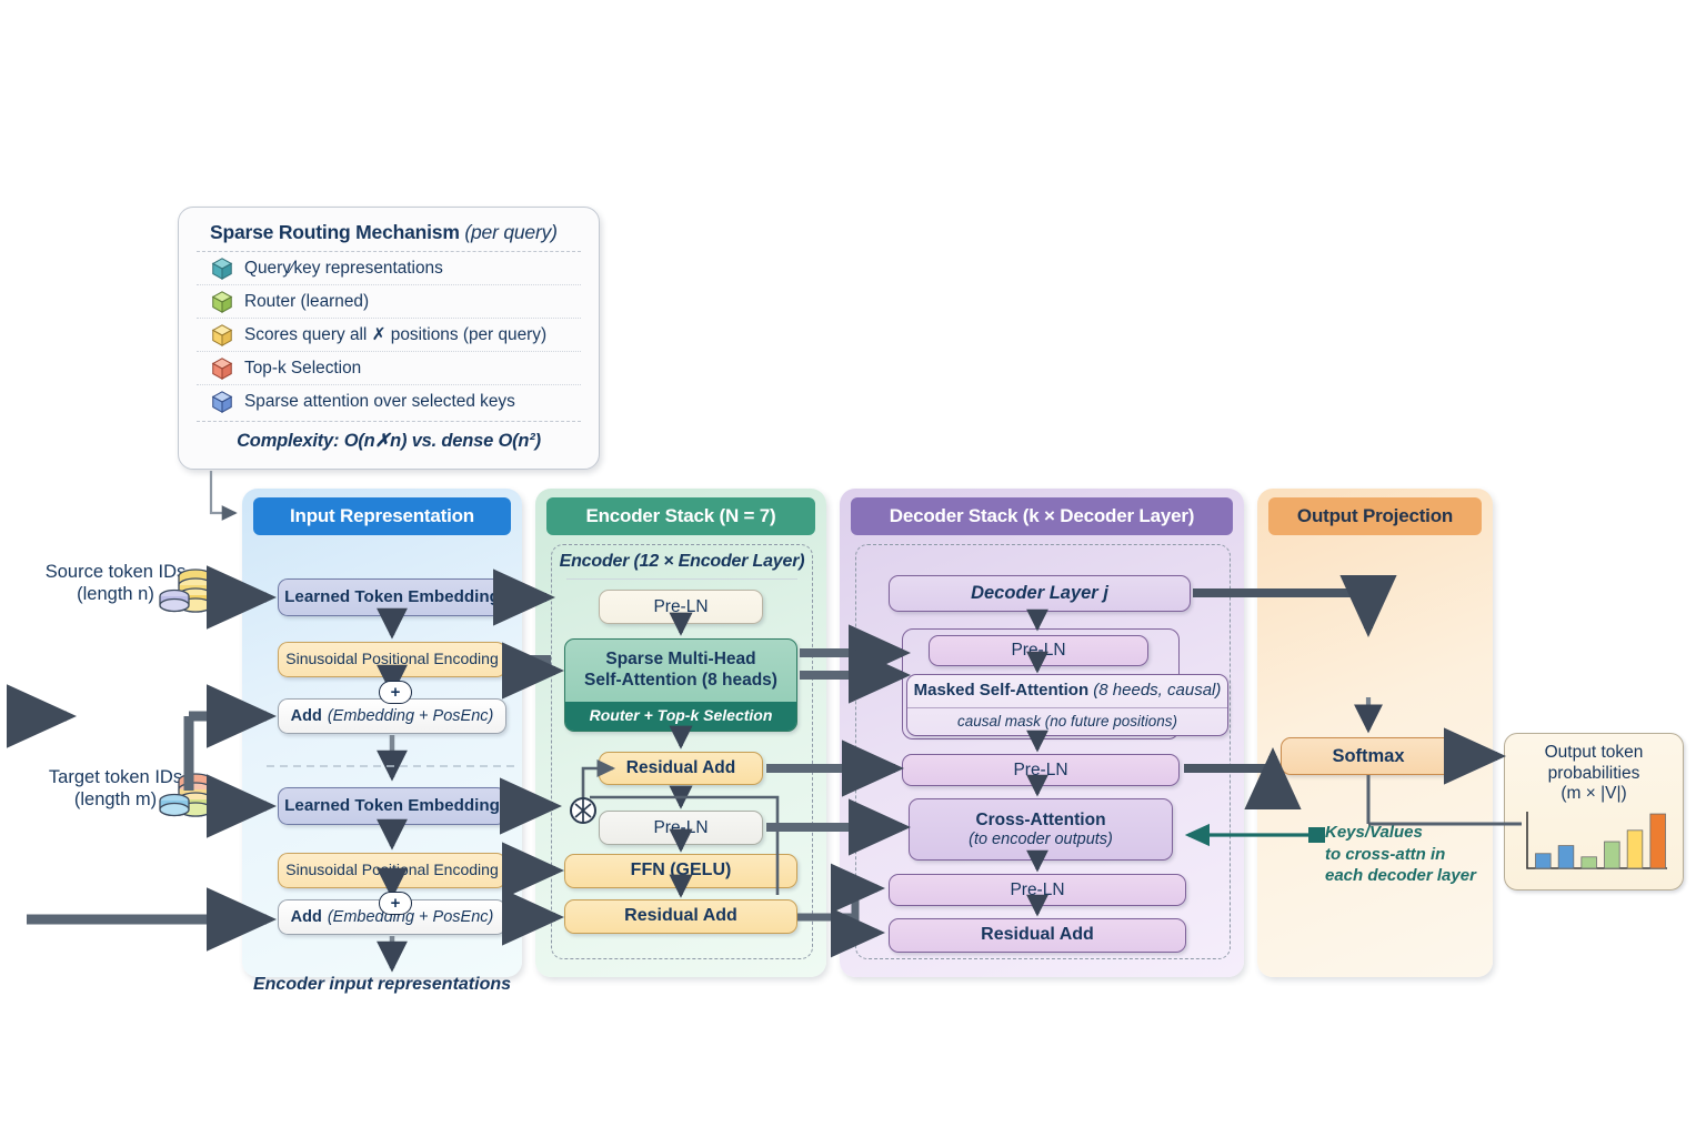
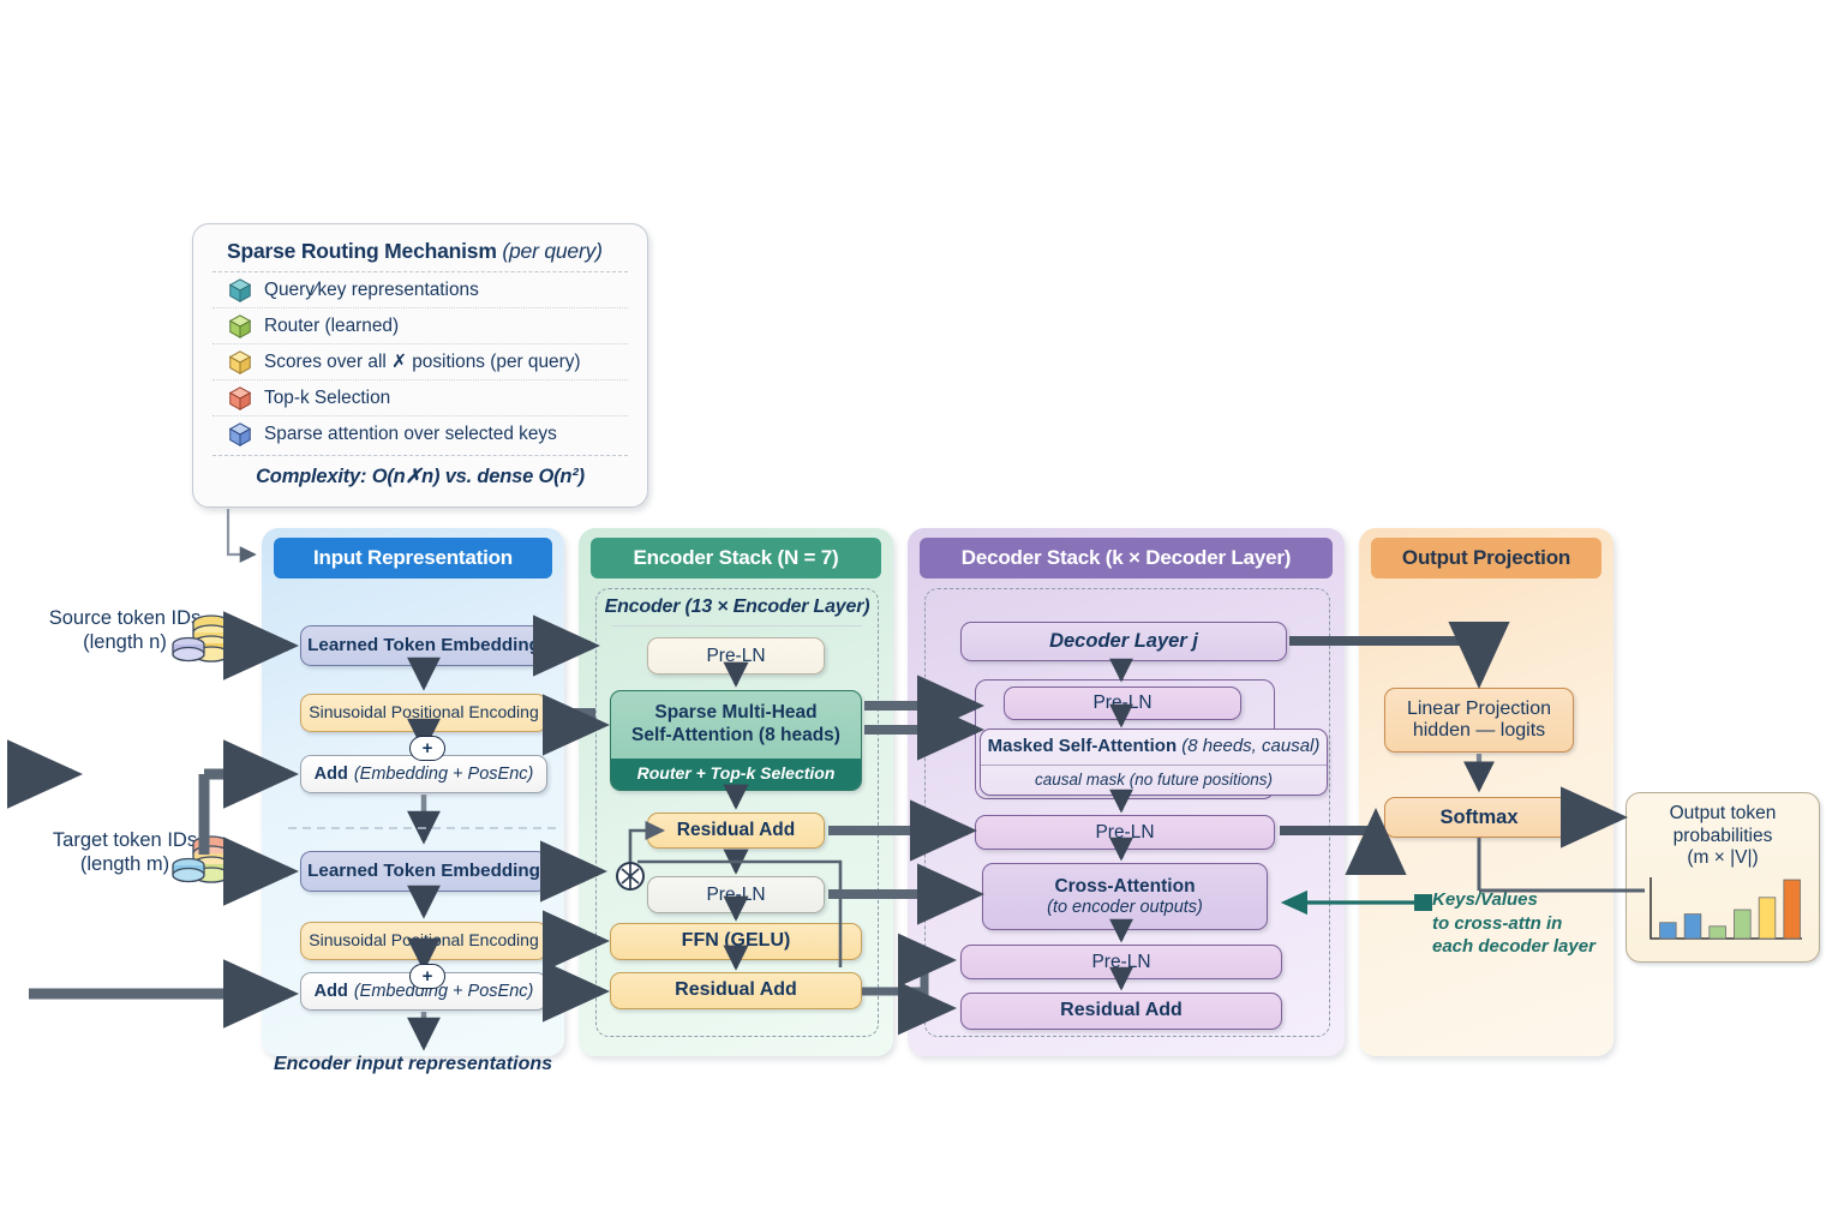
  Sparse Routing Mechanism (per query)
  Query⁄key representations
  Router (learned)
- Scores query all ✗ positions (per query)
+ Scores over all ✗ positions (per query)
  Top-k Selection
  Sparse attention over selected keys
  Complexity: O(n✗n) vs. dense O(n²)
  Source token IDs
  (length n)
  Target token IDs
  (length m)
  Input Representation
  Learned Token Embedding
  Sinusoidal Positional Encoding
  Add
  (Embedding + PosEnc)
  +
  Learned Token Embedding
  Sinusoidal Positional Encoding
  Add
  (Embedding + PosEnc)
  +
  Encoder input representations
  Encoder Stack (N = 7)
- Encoder (12 × Encoder Layer)
+ Encoder (13 × Encoder Layer)
  Pre-LN
  Sparse Multi-Head
  Self-Attention (8 heads)
  Router + Top-k Selection
  Residual Add
  Pre-LN
  FFN (GELU)
  Residual Add
  Decoder Stack (k × Decoder Layer)
  Decoder Layer j
  Pre-LN
  Masked Self-Attention (8 heeds, causal)
  causal mask (no future positions)
  Pre-LN
  Cross-Attention
  (to encoder outputs)
  Pre-LN
  Residual Add
  Output Projection
+ Linear Projection
+ hidden — logits
  Softmax
  Keys/Values
  to cross-attn in
  each decoder layer
  Output token
  probabilities
  (m × |V|)
